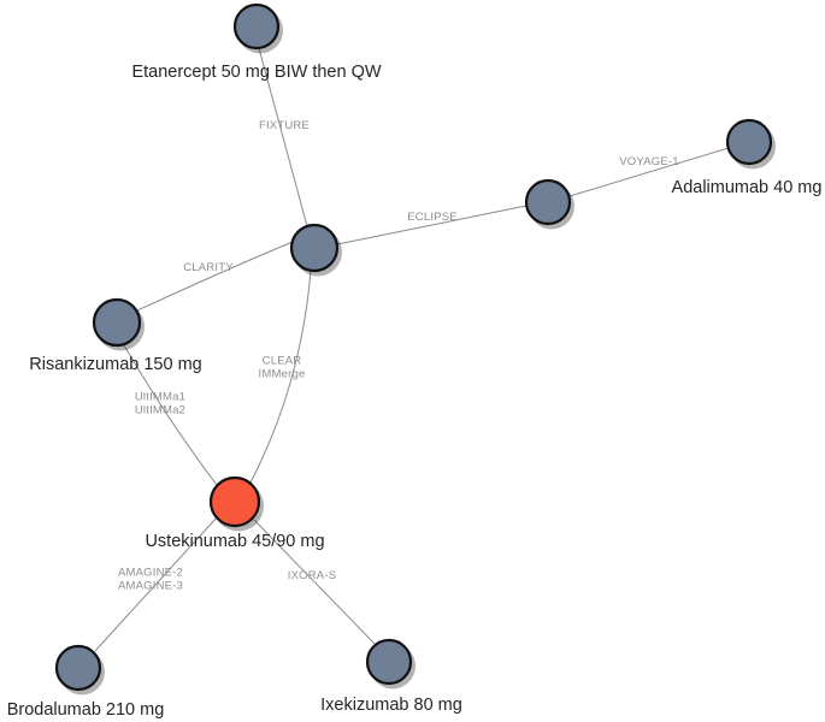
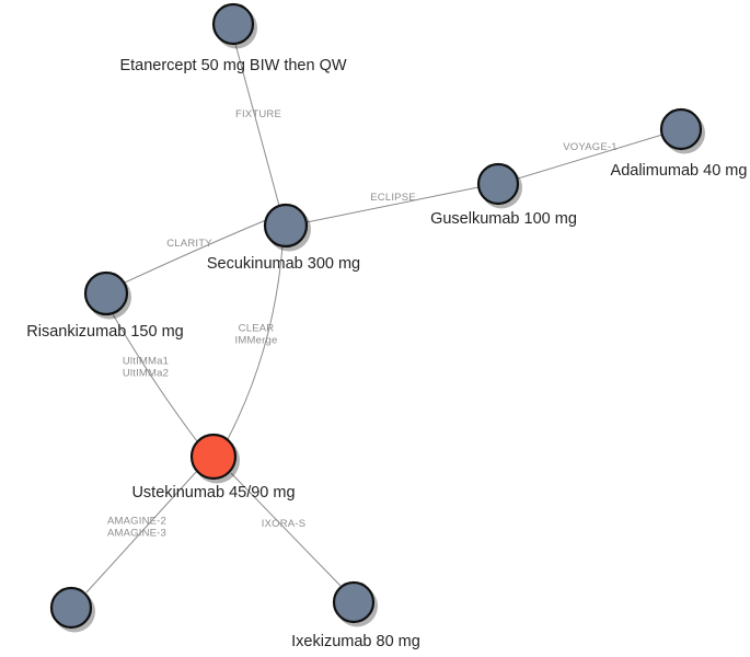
  FIXTURE
  ECLIPSE
  VOYAGE-1
  CLARITY
  UltIMMa1 UltIMMa2
  CLEAR IMMerge
  AMAGINE-2 AMAGINE-3
  IXORA-S
  Etanercept 50 mg BIW then QW
  Adalimumab 40 mg
+ Guselkumab 100 mg
+ Secukinumab 300 mg
  Risankizumab 150 mg
  Ustekinumab 45/90 mg
- Brodalumab 210 mg
  Ixekizumab 80 mg
